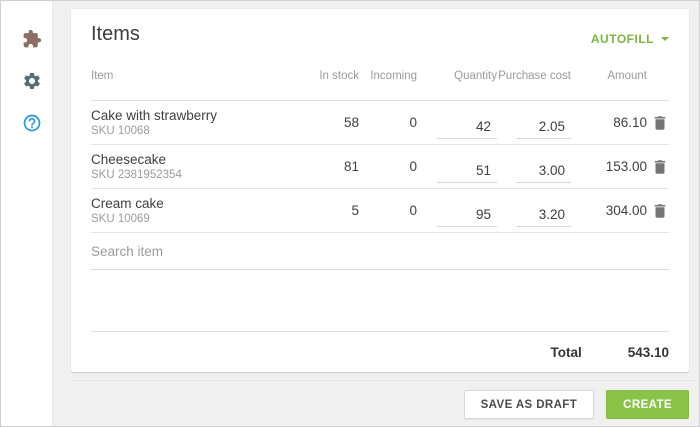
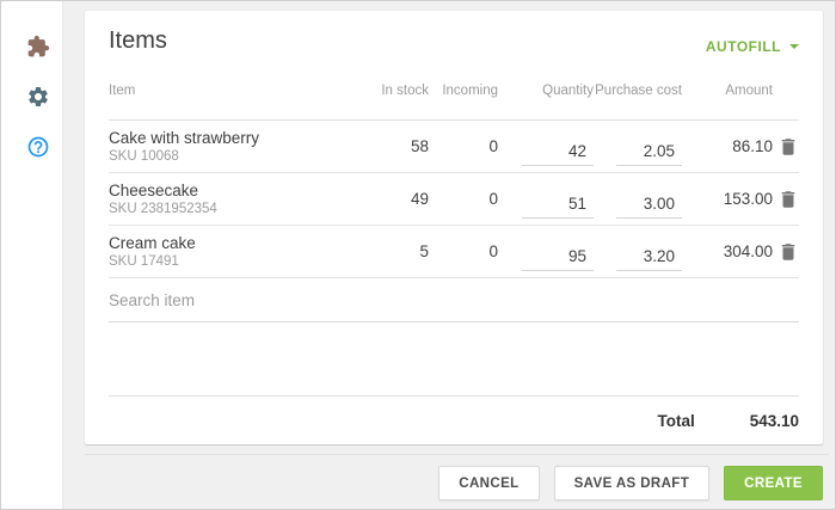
  Items
  AUTOFILL
  Item
  In stock
  Incoming
  Quantity
  Purchase cost
  Amount
  Cake with strawberry
  SKU 10068
  58
  0
  42
  2.05
  86.10
  Cheesecake
  SKU 2381952354
- 81
+ 49
  0
  51
  3.00
  153.00
  Cream cake
- SKU 10069
+ SKU 17491
  5
  0
  95
  3.20
  304.00
  Search item
  Total
  543.10
+ CANCEL
  SAVE AS DRAFT
  CREATE
